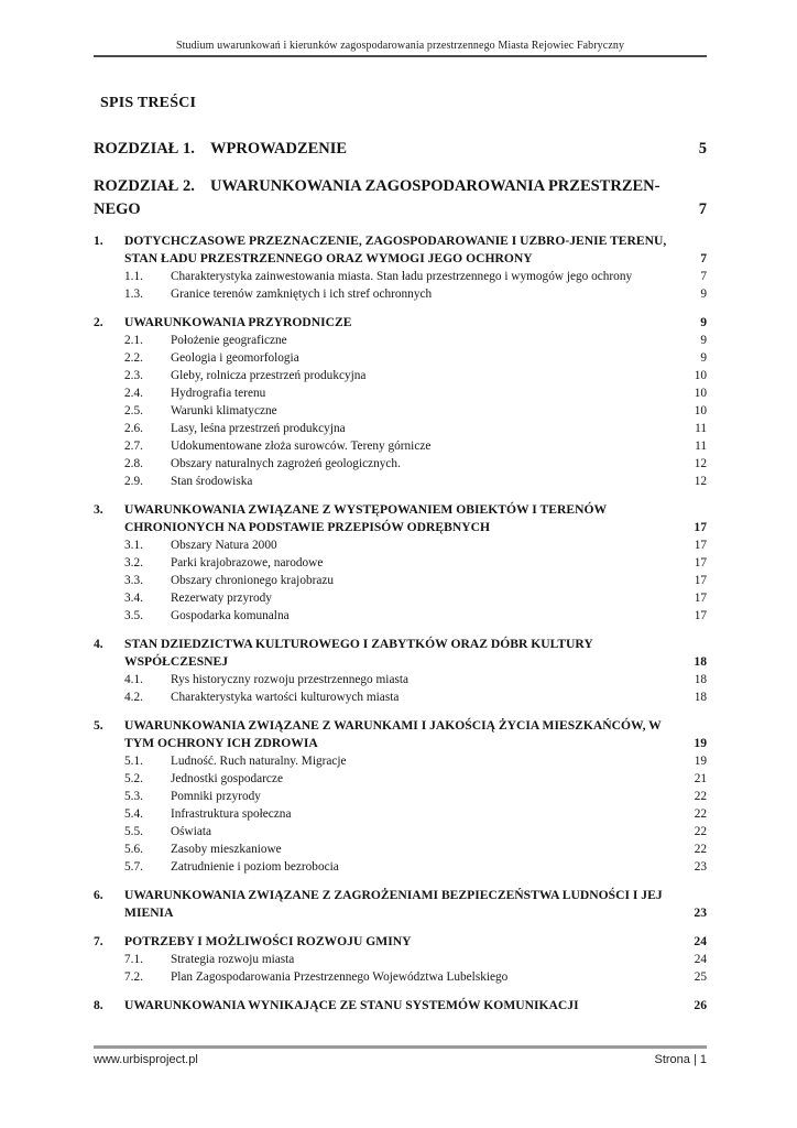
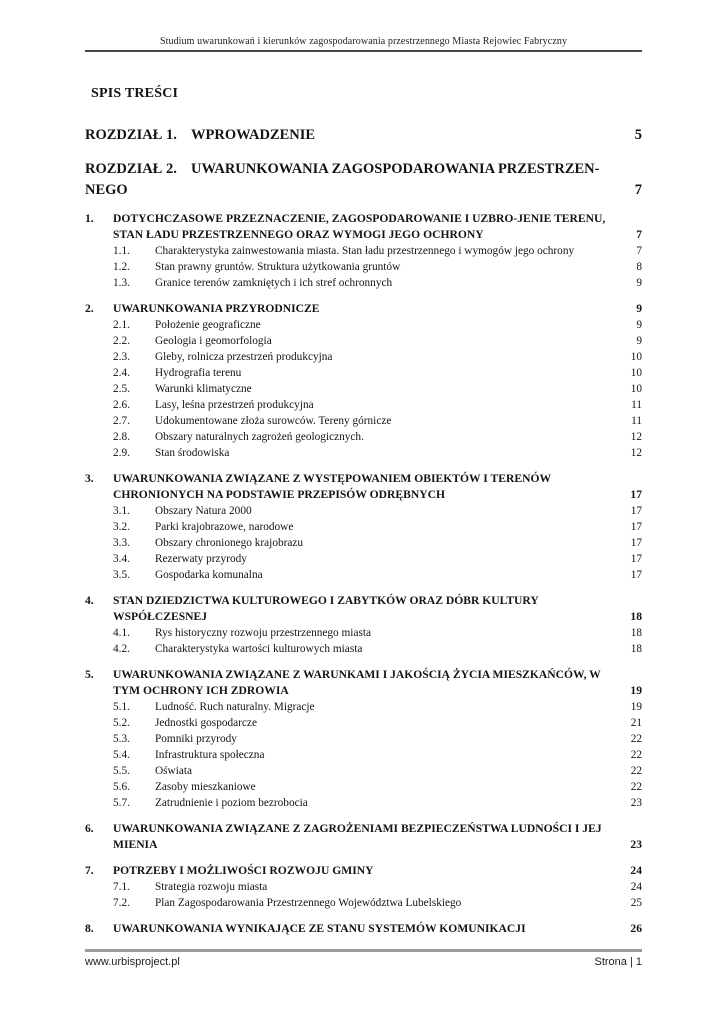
  Studium uwarunkowań i kierunków zagospodarowania przestrzennego Miasta Rejowiec Fabryczny
  SPIS TREŚCI
  ROZDZIAŁ 1. WPROWADZENIE
  5
  ROZDZIAŁ 2. UWARUNKOWANIA ZAGOSPODAROWANIA PRZESTRZEN-
  NEGO
  7
  1.
  DOTYCHCZASOWE PRZEZNACZENIE, ZAGOSPODAROWANIE I UZBRO-JENIE TERENU,
  STAN ŁADU PRZESTRZENNEGO ORAZ WYMOGI JEGO OCHRONY
  7
  1.1.
  Charakterystyka zainwestowania miasta. Stan ładu przestrzennego i wymogów jego ochrony
  7
+ 1.2.
+ Stan prawny gruntów. Struktura użytkowania gruntów
+ 8
  1.3.
  Granice terenów zamkniętych i ich stref ochronnych
  9
  2.
  UWARUNKOWANIA PRZYRODNICZE
  9
  2.1.
  Położenie geograficzne
  9
  2.2.
  Geologia i geomorfologia
  9
  2.3.
  Gleby, rolnicza przestrzeń produkcyjna
  10
  2.4.
  Hydrografia terenu
  10
  2.5.
  Warunki klimatyczne
  10
  2.6.
  Lasy, leśna przestrzeń produkcyjna
  11
  2.7.
  Udokumentowane złoża surowców. Tereny górnicze
  11
  2.8.
  Obszary naturalnych zagrożeń geologicznych.
  12
  2.9.
  Stan środowiska
  12
  3.
  UWARUNKOWANIA ZWIĄZANE Z WYSTĘPOWANIEM OBIEKTÓW I TERENÓW
  CHRONIONYCH NA PODSTAWIE PRZEPISÓW ODRĘBNYCH
  17
  3.1.
  Obszary Natura 2000
  17
  3.2.
  Parki krajobrazowe, narodowe
  17
  3.3.
  Obszary chronionego krajobrazu
  17
  3.4.
  Rezerwaty przyrody
  17
  3.5.
  Gospodarka komunalna
  17
  4.
  STAN DZIEDZICTWA KULTUROWEGO I ZABYTKÓW ORAZ DÓBR KULTURY
  WSPÓŁCZESNEJ
  18
  4.1.
  Rys historyczny rozwoju przestrzennego miasta
  18
  4.2.
  Charakterystyka wartości kulturowych miasta
  18
  5.
  UWARUNKOWANIA ZWIĄZANE Z WARUNKAMI I JAKOŚCIĄ ŻYCIA MIESZKAŃCÓW, W
  TYM OCHRONY ICH ZDROWIA
  19
  5.1.
  Ludność. Ruch naturalny. Migracje
  19
  5.2.
  Jednostki gospodarcze
  21
  5.3.
  Pomniki przyrody
  22
  5.4.
  Infrastruktura społeczna
  22
  5.5.
  Oświata
  22
  5.6.
  Zasoby mieszkaniowe
  22
  5.7.
  Zatrudnienie i poziom bezrobocia
  23
  6.
  UWARUNKOWANIA ZWIĄZANE Z ZAGROŻENIAMI BEZPIECZEŃSTWA LUDNOŚCI I JEJ
  MIENIA
  23
  7.
  POTRZEBY I MOŻLIWOŚCI ROZWOJU GMINY
  24
  7.1.
  Strategia rozwoju miasta
  24
  7.2.
  Plan Zagospodarowania Przestrzennego Województwa Lubelskiego
  25
  8.
  UWARUNKOWANIA WYNIKAJĄCE ZE STANU SYSTEMÓW KOMUNIKACJI
  26
  www.urbisproject.pl
  Strona | 1
